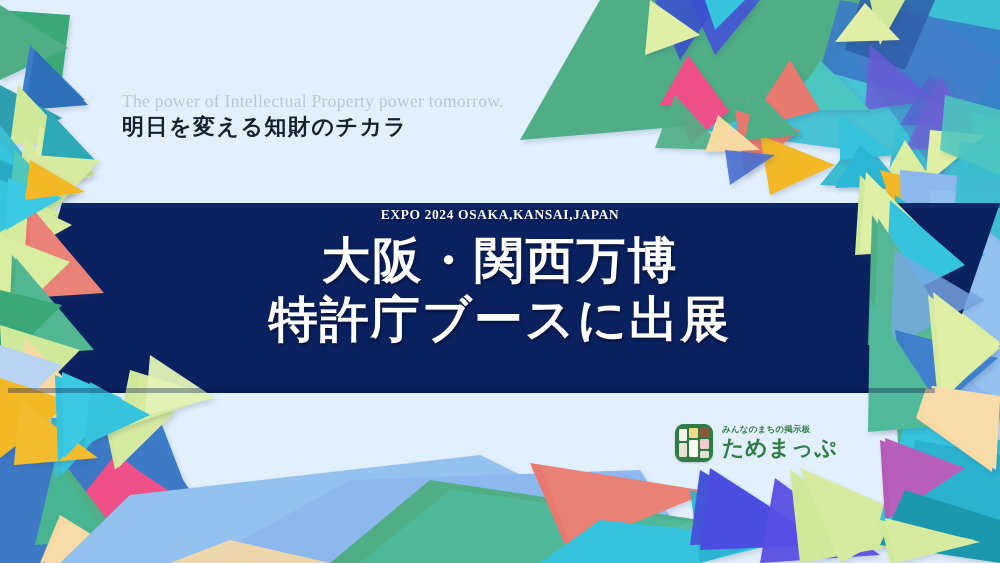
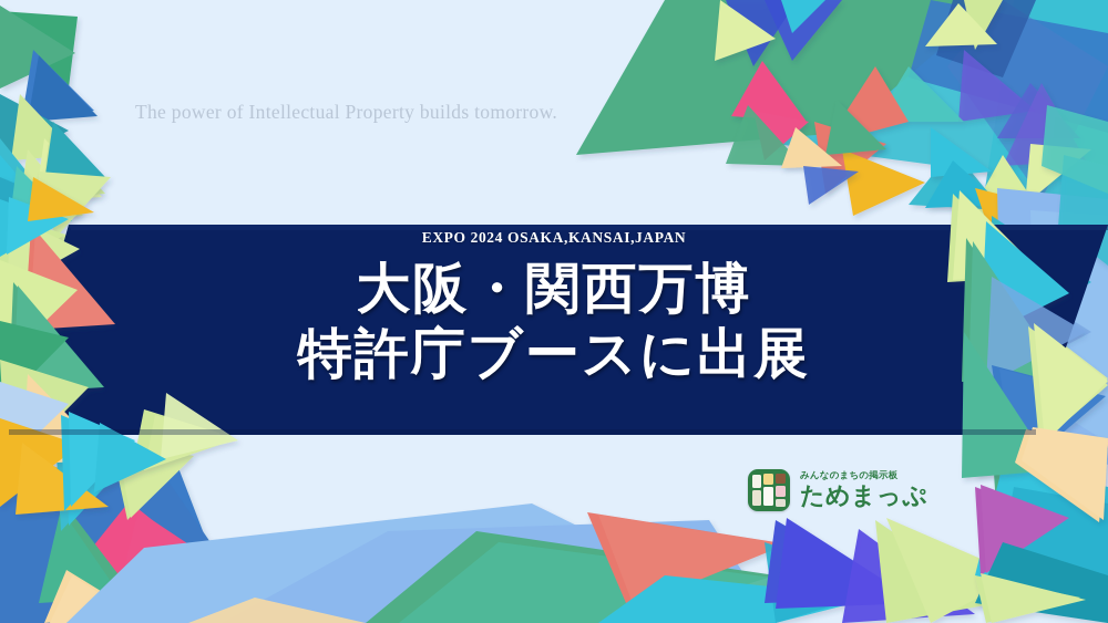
- The power of Intellectual Property power tomorrow.
+ The power of Intellectual Property builds tomorrow.
- 明日を変える知財のチカラ
  EXPO 2024 OSAKA,KANSAI,JAPAN
  大阪・関西万博
  特許庁ブースに出展
  みんなのまちの掲示板
  ためまっぷ
